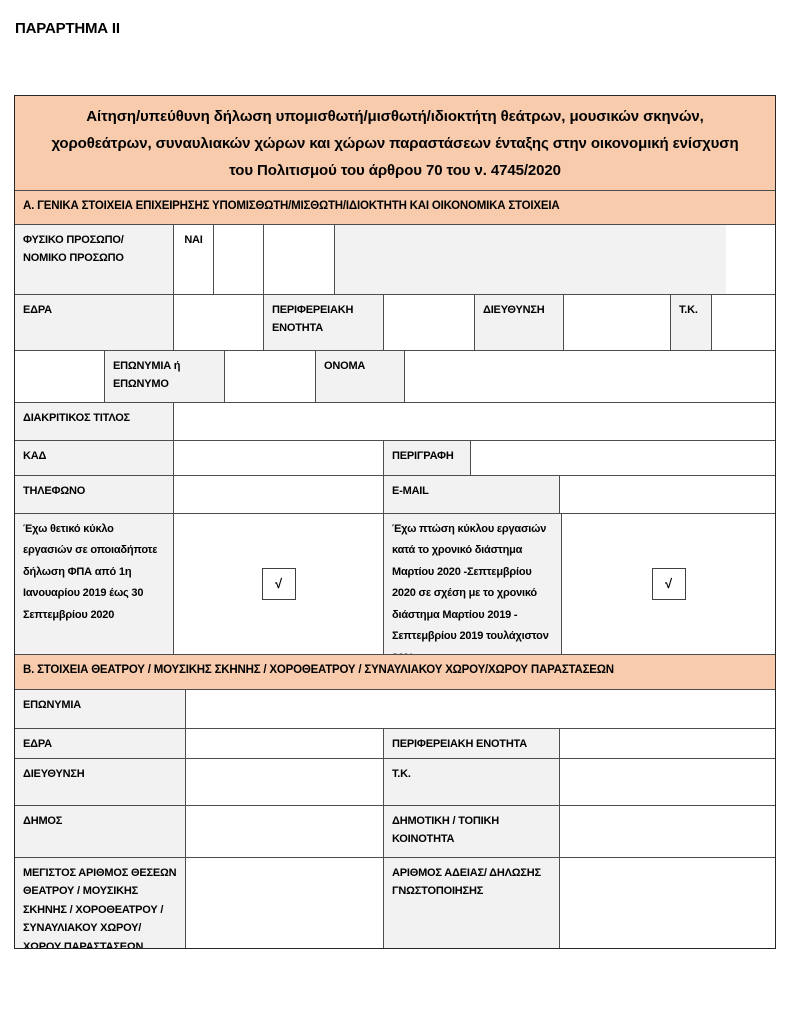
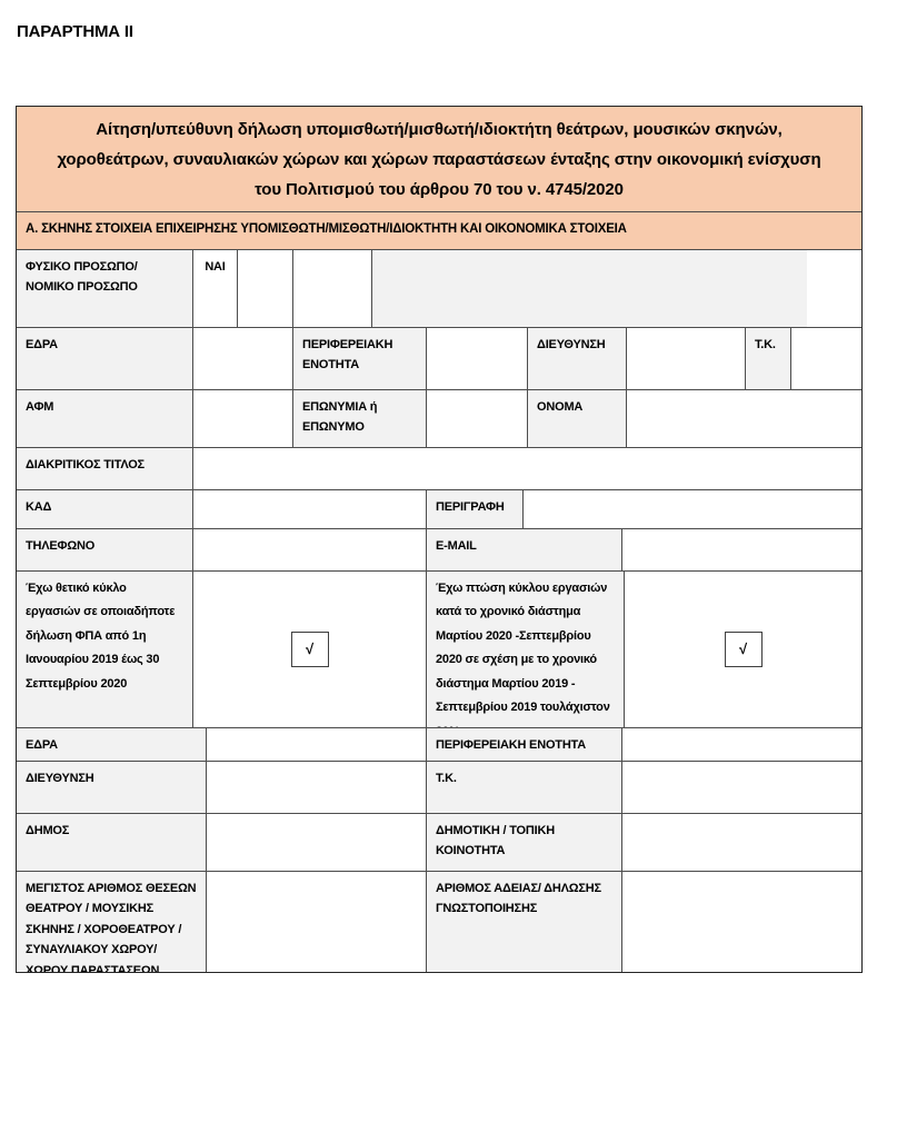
  ΠΑΡΑΡΤΗΜΑ ΙΙ
  Αίτηση/υπεύθυνη δήλωση υπομισθωτή/μισθωτή/ιδιοκτήτη θεάτρων, μουσικών σκηνών, χοροθεάτρων, συναυλιακών χώρων και χώρων παραστάσεων ένταξης στην οικονομική ενίσχυση του Πολιτισμού του άρθρου 70 του ν. 4745/2020
- Α. ΓΕΝΙΚΑ ΣΤΟΙΧΕΙΑ ΕΠΙΧΕΙΡΗΣΗΣ ΥΠΟΜΙΣΘΩΤΗ/ΜΙΣΘΩΤΗ/ΙΔΙΟΚΤΗΤΗ ΚΑΙ ΟΙΚΟΝΟΜΙΚΑ ΣΤΟΙΧΕΙΑ
+ Α. ΣΚΗΝΗΣ ΣΤΟΙΧΕΙΑ ΕΠΙΧΕΙΡΗΣΗΣ ΥΠΟΜΙΣΘΩΤΗ/ΜΙΣΘΩΤΗ/ΙΔΙΟΚΤΗΤΗ ΚΑΙ ΟΙΚΟΝΟΜΙΚΑ ΣΤΟΙΧΕΙΑ
  ΦΥΣΙΚΟ ΠΡΟΣΩΠΟ/ΝΟΜΙΚΟ ΠΡΟΣΩΠΟ
  ΝΑΙ
  ΕΔΡΑ
  ΠΕΡΙΦΕΡΕΙΑΚΗ ΕΝΟΤΗΤΑ
  ΔΙΕΥΘΥΝΣΗ
  Τ.Κ.
+ ΑΦΜ
  ΕΠΩΝΥΜΙΑ ή ΕΠΩΝΥΜΟ
  ΟΝΟΜΑ
  ΔΙΑΚΡΙΤΙΚΟΣ ΤΙΤΛΟΣ
  ΚΑΔ
  ΠΕΡΙΓΡΑΦΗ
  ΤΗΛΕΦΩΝΟ
  E-MAIL
  Έχω θετικό κύκλο εργασιών σε οποιαδήποτε δήλωση ΦΠΑ από 1η Ιανουαρίου 2019 έως 30 Σεπτεμβρίου 2020
  √
  Έχω πτώση κύκλου εργασιών κατά το χρονικό διάστημα Μαρτίου 2020 -Σεπτεμβρίου 2020 σε σχέση με το χρονικό διάστημα Μαρτίου 2019 - Σεπτεμβρίου 2019 τουλάχιστον
  √
- Β. ΣΤΟΙΧΕΙΑ ΘΕΑΤΡΟΥ / ΜΟΥΣΙΚΗΣ ΣΚΗΝΗΣ / ΧΟΡΟΘΕΑΤΡΟΥ / ΣΥΝΑΥΛΙΑΚΟΥ ΧΩΡΟΥ/ΧΩΡΟΥ ΠΑΡΑΣΤΑΣΕΩΝ
- ΕΠΩΝΥΜΙΑ
  ΕΔΡΑ
  ΠΕΡΙΦΕΡΕΙΑΚΗ ΕΝΟΤΗΤΑ
  ΔΙΕΥΘΥΝΣΗ
  Τ.Κ.
  ΔΗΜΟΣ
  ΔΗΜΟΤΙΚΗ / ΤΟΠΙΚΗ ΚΟΙΝΟΤΗΤΑ
  ΜΕΓΙΣΤΟΣ ΑΡΙΘΜΟΣ ΘΕΣΕΩΝ ΘΕΑΤΡΟΥ / ΜΟΥΣΙΚΗΣ ΣΚΗΝΗΣ / ΧΟΡΟΘΕΑΤΡΟΥ / ΣΥΝΑΥΛΙΑΚΟΥ ΧΩΡΟΥ/ΧΩΡΟΥ ΠΑΡΑΣΤΑΣΕΩΝ
  ΑΡΙΘΜΟΣ ΑΔΕΙΑΣ/ ΔΗΛΩΣΗΣ ΓΝΩΣΤΟΠΟΙΗΣΗΣ
